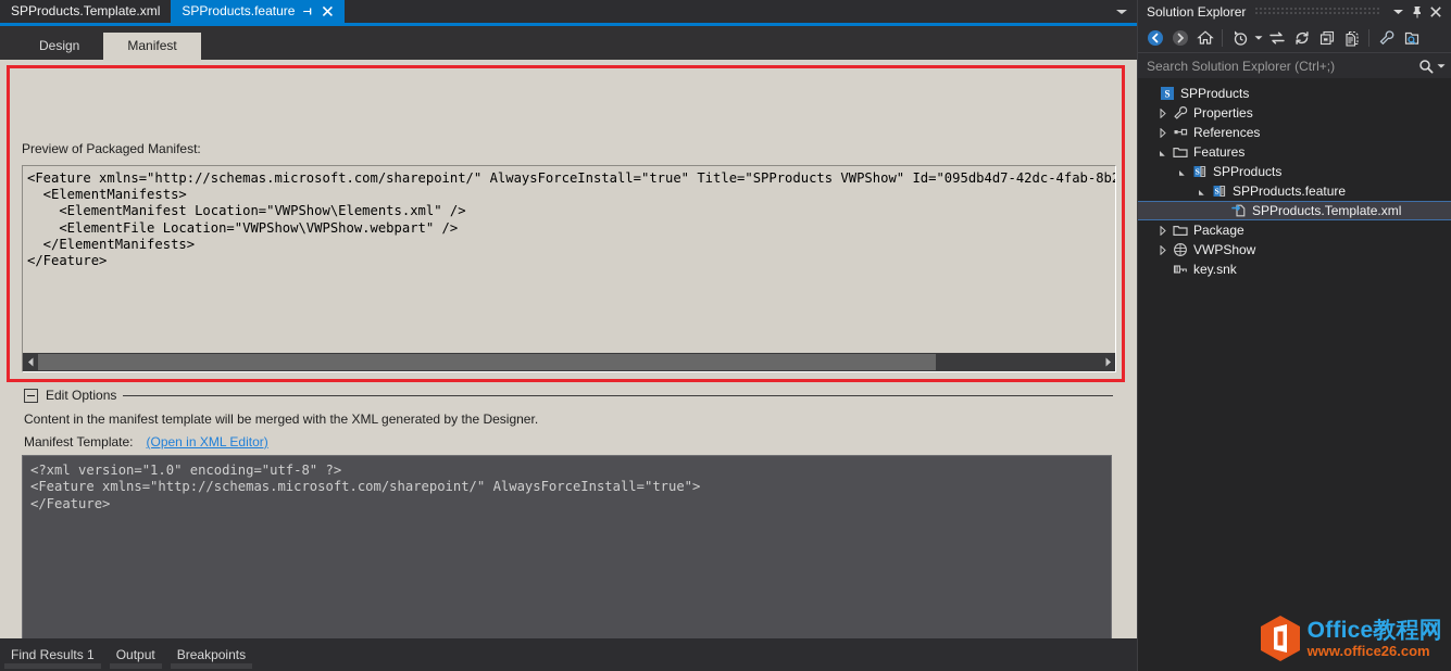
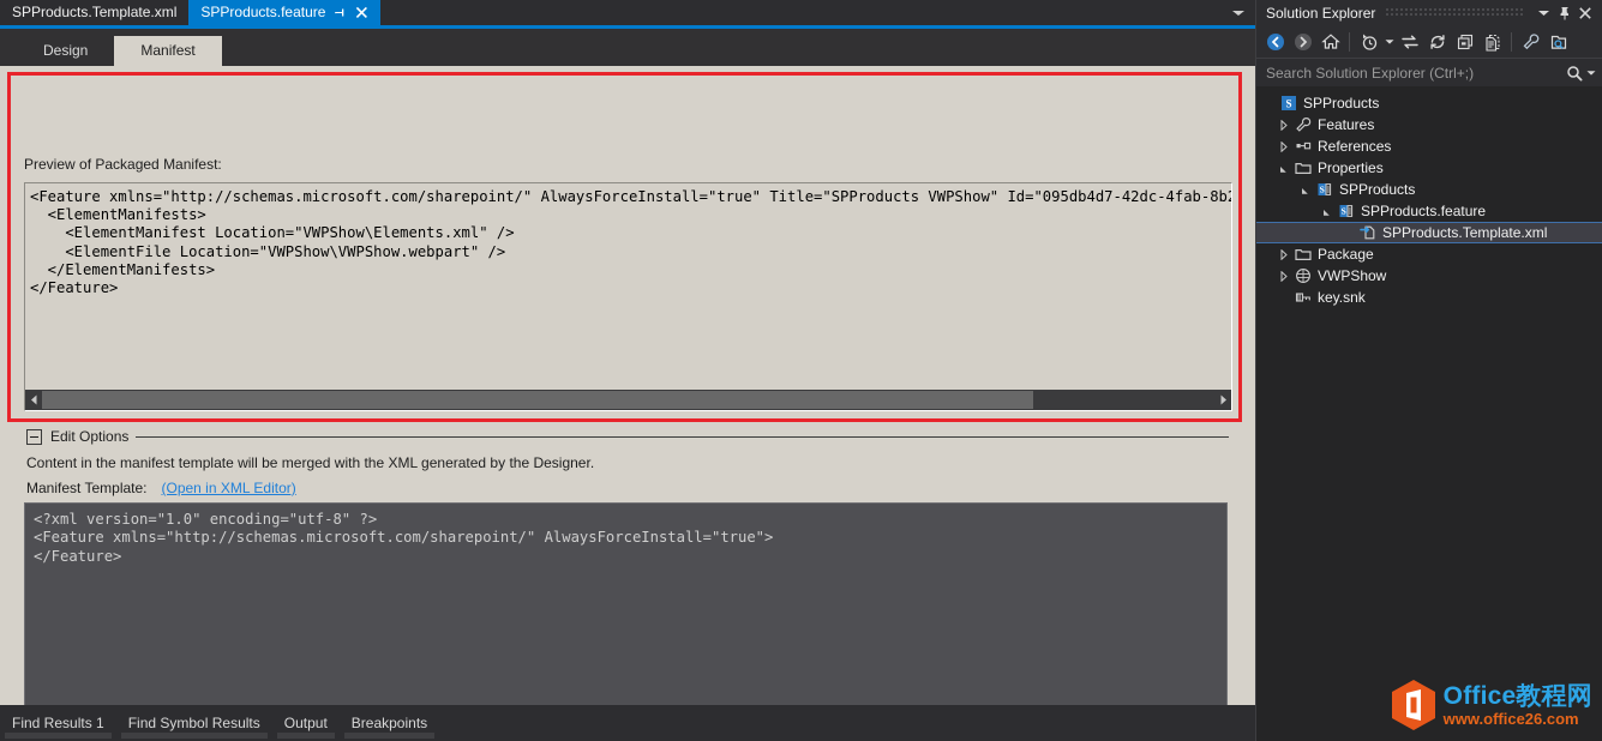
  SPProducts.Template.xml
  SPProducts.feature
  Design
  Manifest
  Preview of Packaged Manifest:
  <Feature xmlns="http://schemas.microsoft.com/sharepoint/" AlwaysForceInstall="true" Title="SPProducts VWPShow" Id="095db4d7-42dc-4fab-8b
  <ElementManifests>
  <ElementManifest Location="VWPShow\Elements.xml" />
  <ElementFile Location="VWPShow\VWPShow.webpart" />
  </ElementManifests>
  </Feature>
  Edit Options
  Content in the manifest template will be merged with the XML generated by the Designer.
  Manifest Template:
  (Open in XML Editor)
  <?xml version="1.0" encoding="utf-8" ?>
  <Feature xmlns="http://schemas.microsoft.com/sharepoint/" AlwaysForceInstall="true">
  </Feature>
  Find Results 1
+ Find Symbol Results
  Output
  Breakpoints
  Solution Explorer
  Search Solution Explorer (Ctrl+;)
  S
  SPProducts
- Properties
+ Features
  References
- Features
+ Properties
  S
  SPProducts
  S
  SPProducts.feature
  SPProducts.Template.xml
  Package
  VWPShow
  key.snk
  Office教程网
  www.office26.com
